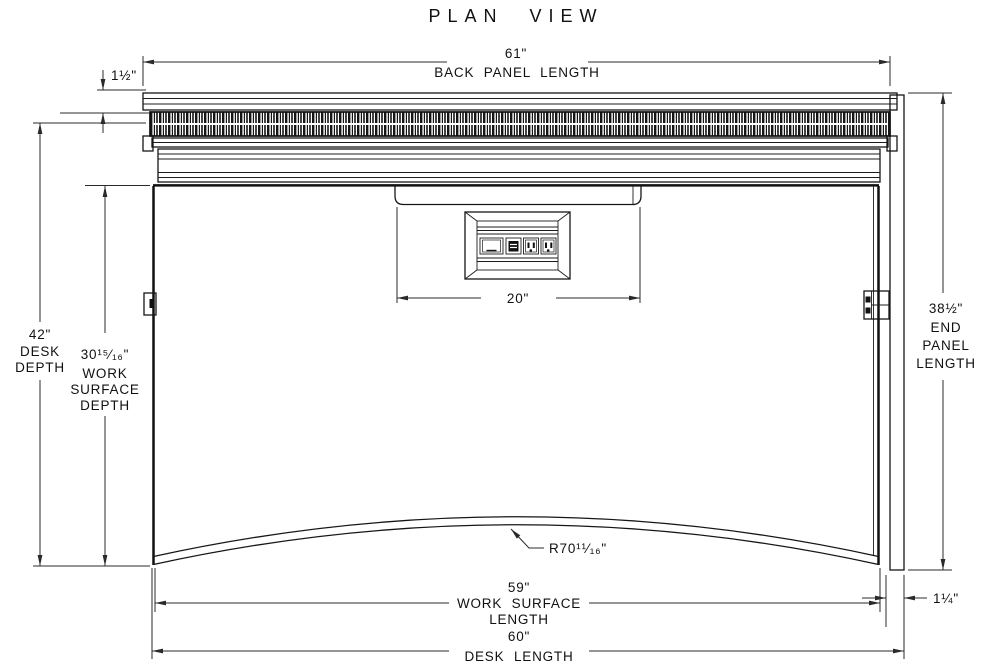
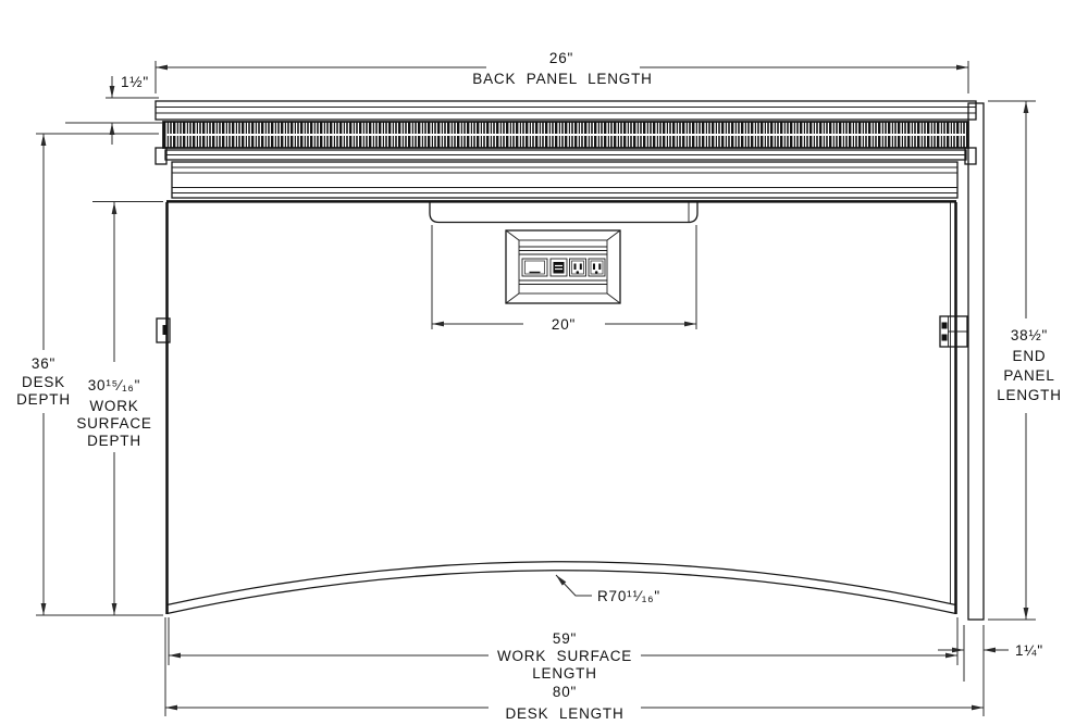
- PLAN VIEW
- 61"
+ 26"
  BACK PANEL LENGTH
  1½"
- 42"
+ 36"
  DESK
  DEPTH
  30¹⁵⁄₁₆"
  WORK
  SURFACE
  DEPTH
  38½"
  END
  PANEL
  LENGTH
  20"
  R70¹¹⁄₁₆"
  59"
  WORK SURFACE
  LENGTH
- 60"
+ 80"
  DESK LENGTH
  1¼"
